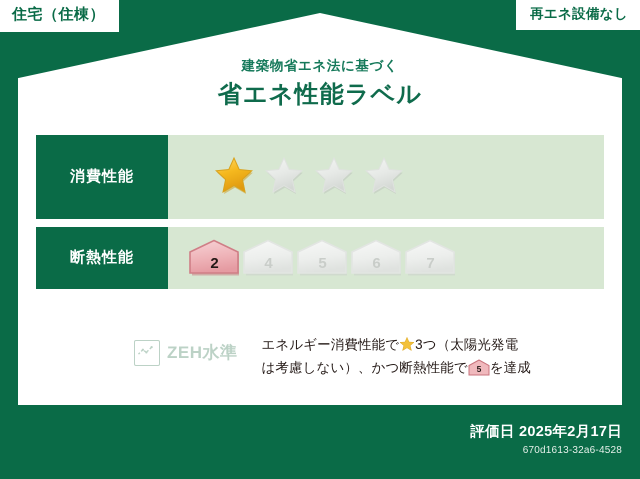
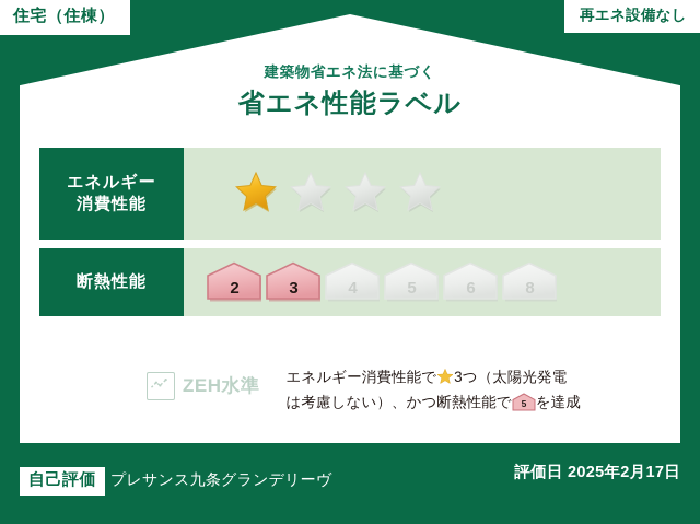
  住宅（住棟）
  再エネ設備なし
  建築物省エネ法に基づく
  省エネ性能ラベル
+ エネルギー
  消費性能
  断熱性能
  2
+ 3
  4
  5
  6
- 7
+ 8
  ZEH水準
  エネルギー消費性能で 3つ（太陽光発電
  は考慮しない）、かつ断熱性能で
  5
  を達成
+ 自己評価
+ プレサンス九条グランデリーヴ
  評価日 2025年2月17日
- 670d1613-32a6-4528
